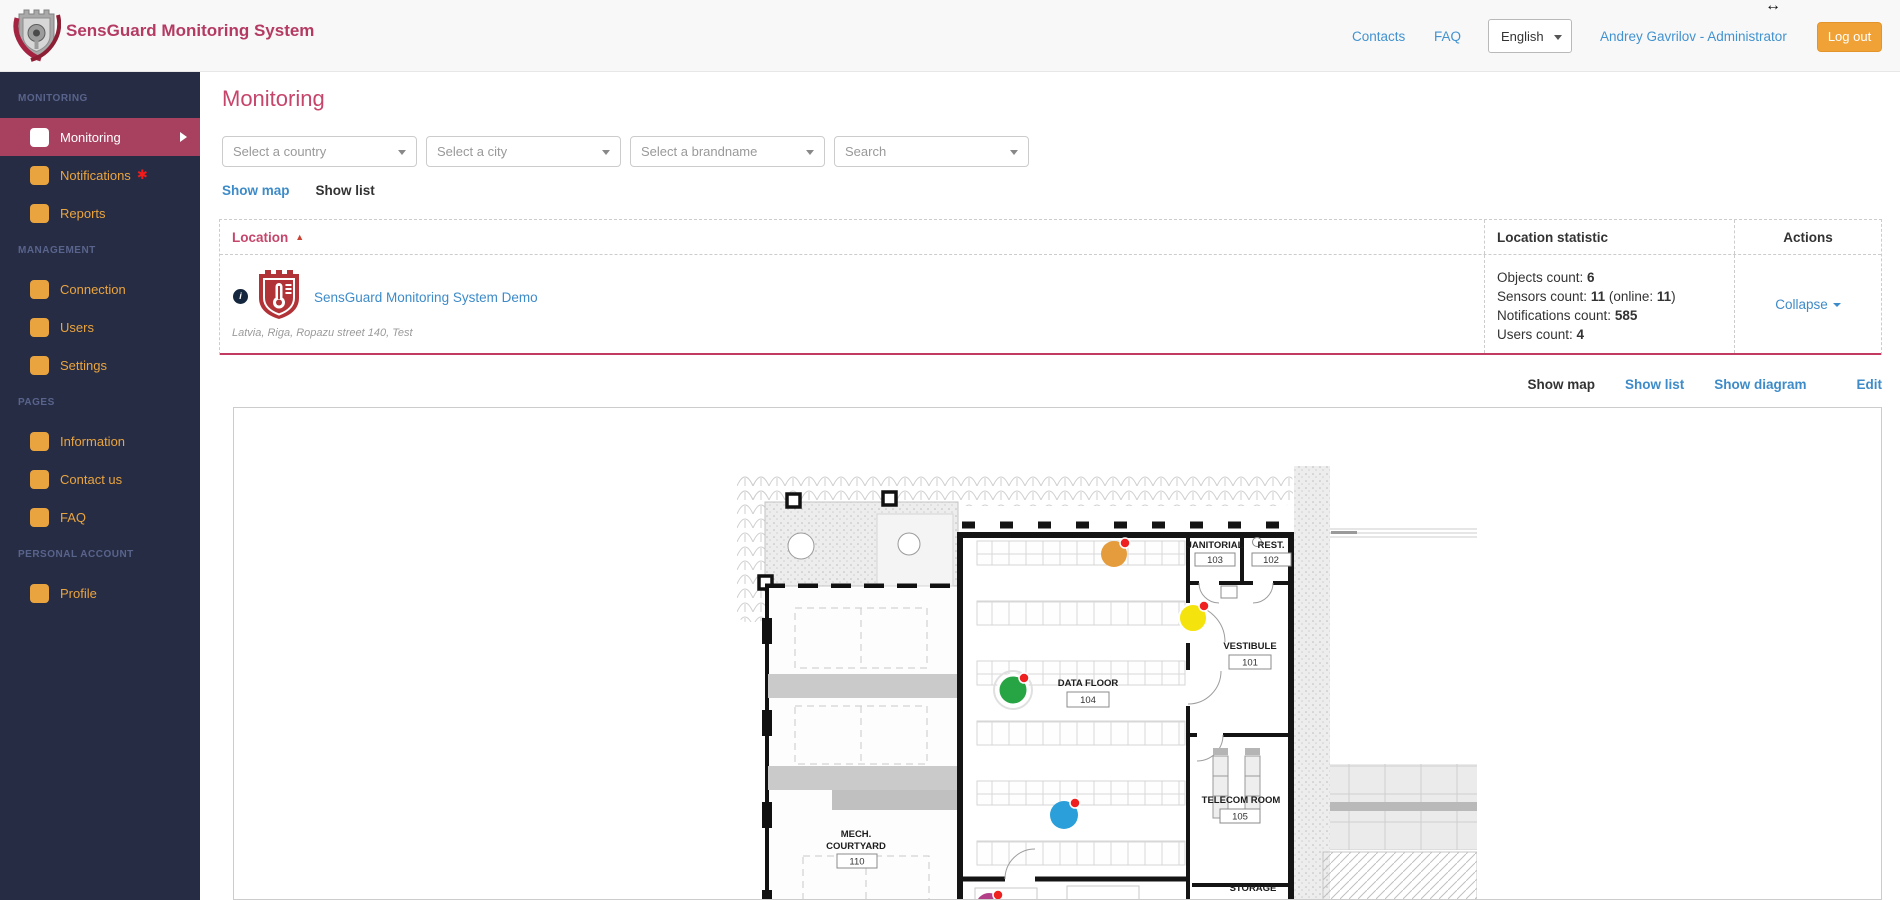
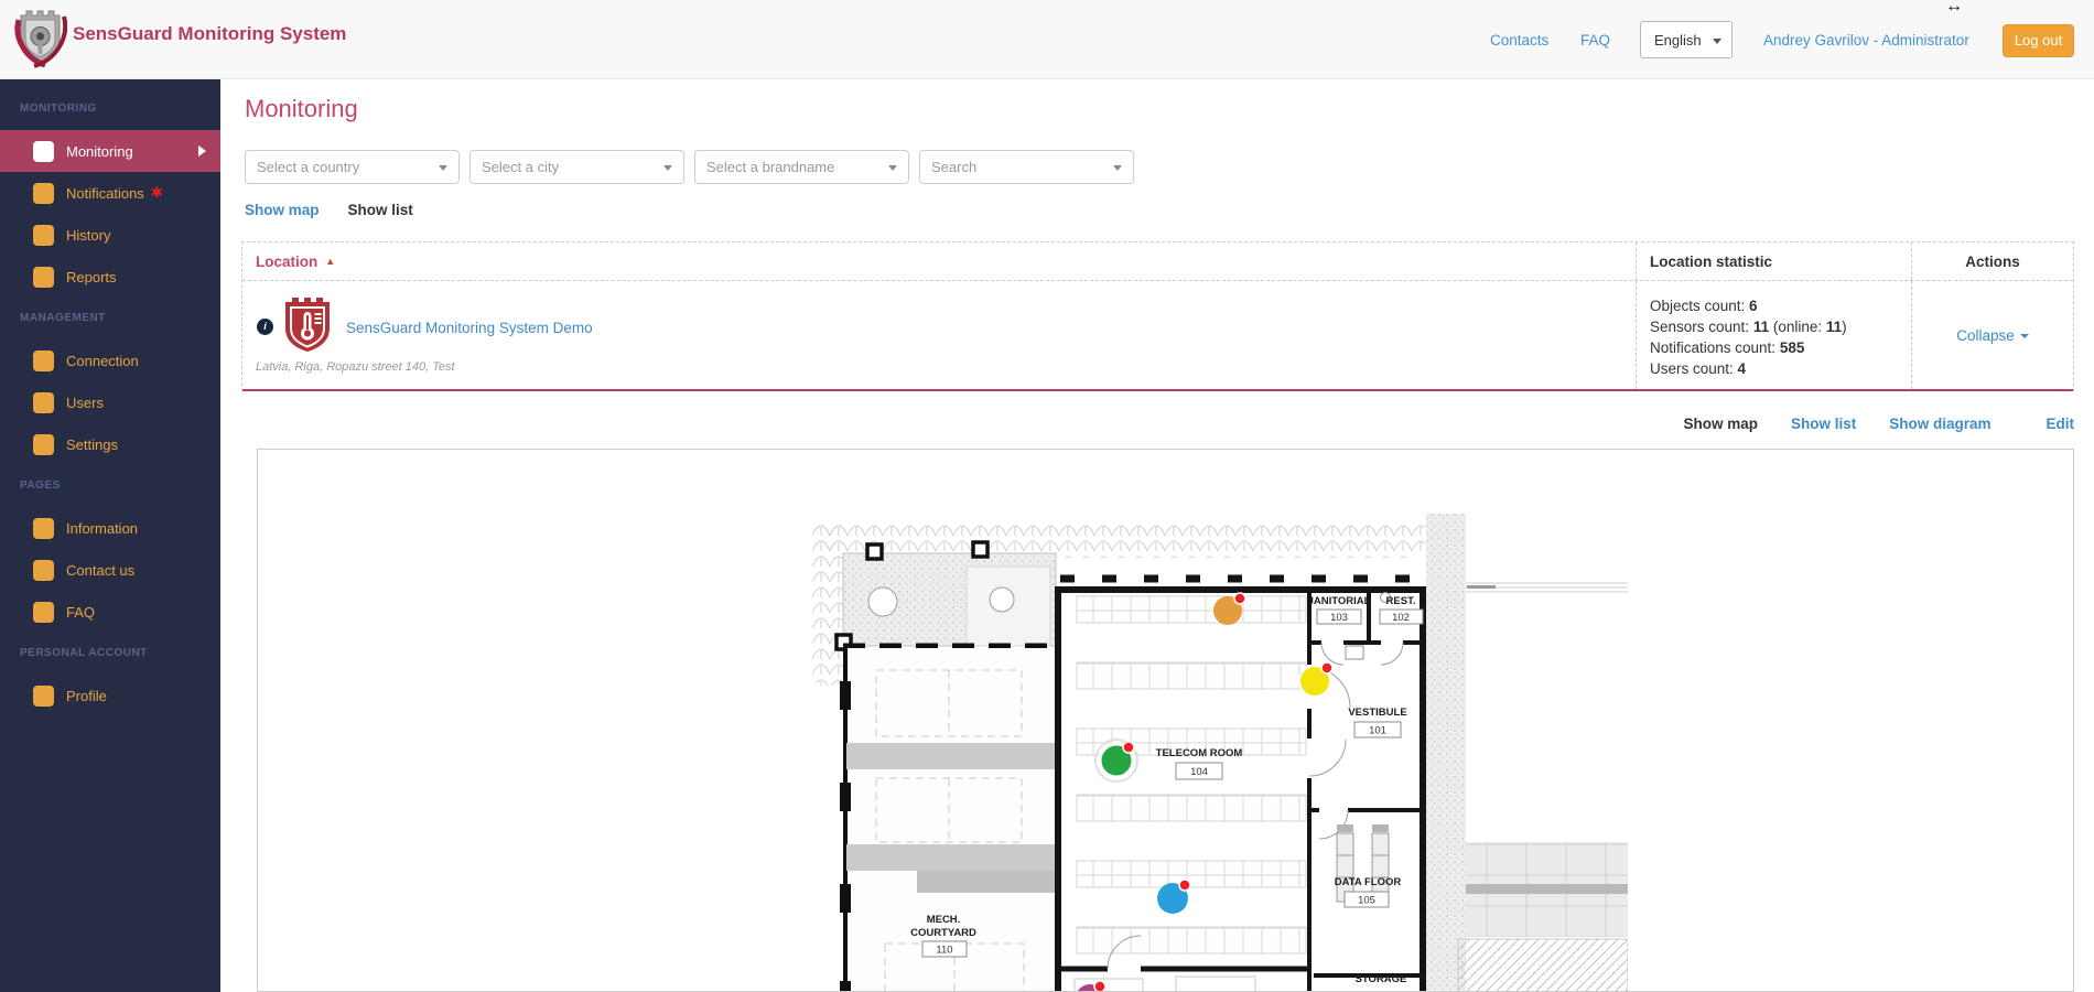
  SensGuard Monitoring System
  Contacts
  FAQ
  English
  Andrey Gavrilov - Administrator
  Log out
  ↔
  MONITORING
  Monitoring
  Notifications
  ✱
+ History
  Reports
  MANAGEMENT
  Connection
  Users
  Settings
  PAGES
  Information
  Contact us
  FAQ
  PERSONAL ACCOUNT
  Profile
  Monitoring
  Select a country
  Select a city
  Select a brandname
  Search
  Show map
  Show list
  Location
  ▲
  Location statistic
  Actions
  i
  SensGuard Monitoring System Demo
  Latvia, Riga, Ropazu street 140, Test
  Objects count: 6
  Sensors count: 11 (online: 11)
  Notifications count: 585
  Users count: 4
  Collapse
  Show map
  Show list
  Show diagram
  Edit
  JANITORIAL
  103
  REST.
  102
  VESTIBULE
  101
- DATA FLOOR
+ TELECOM ROOM
  104
- TELECOM ROOM
+ DATA FLOOR
  105
  MECH.
  COURTYARD
  110
  STORAGE
